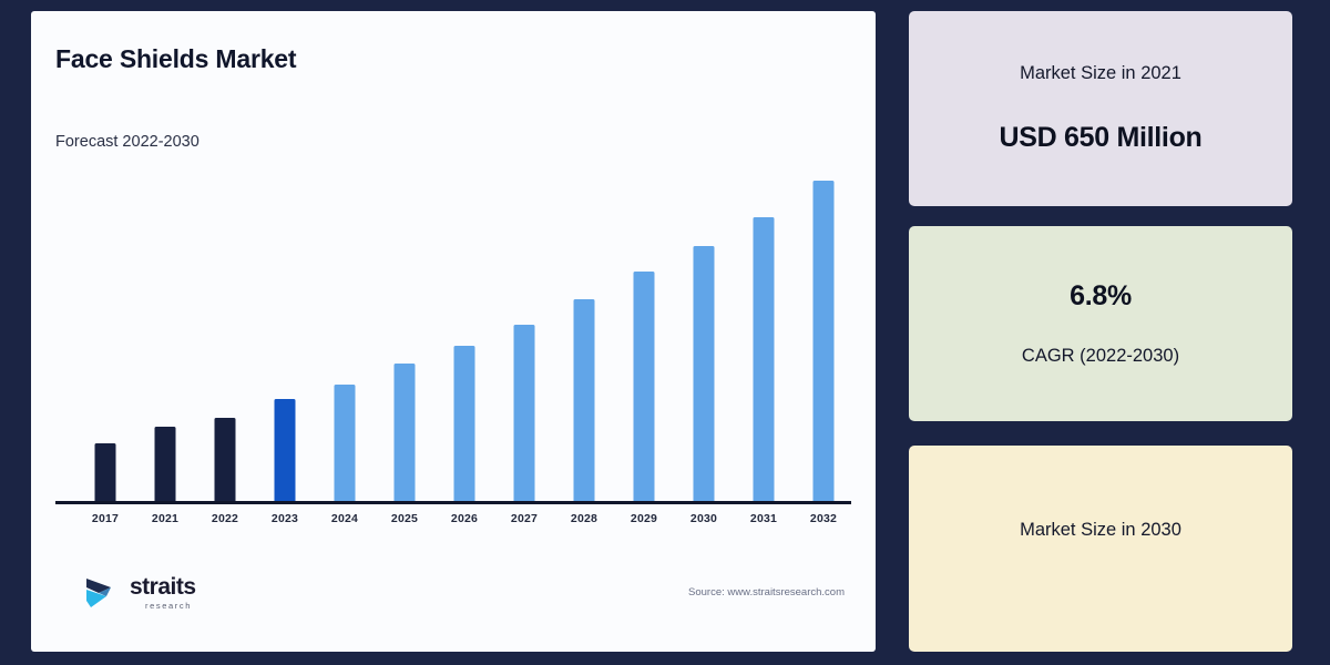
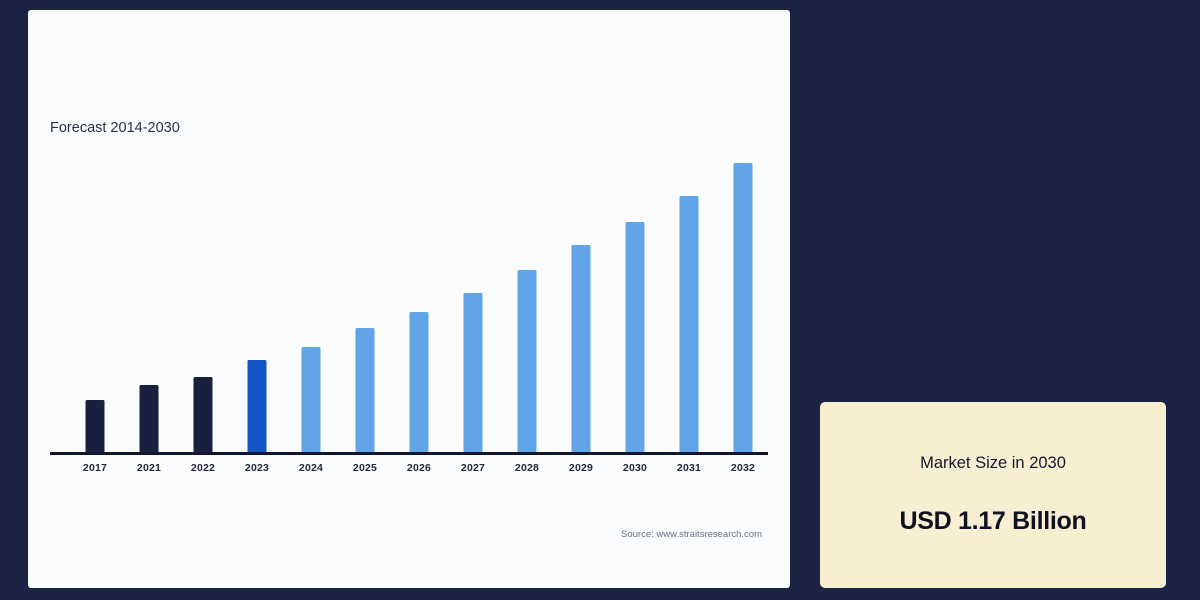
- Face Shields Market
- Forecast 2022-2030
+ Forecast 2014-2030
  2017
  2021
  2022
  2023
  2024
  2025
  2026
  2027
  2028
  2029
  2030
  2031
  2032
- straits
- research
  Source: www.straitsresearch.com
- Market Size in 2021
- USD 650 Million
- 6.8%
- CAGR (2022-2030)
  Market Size in 2030
+ USD 1.17 Billion
